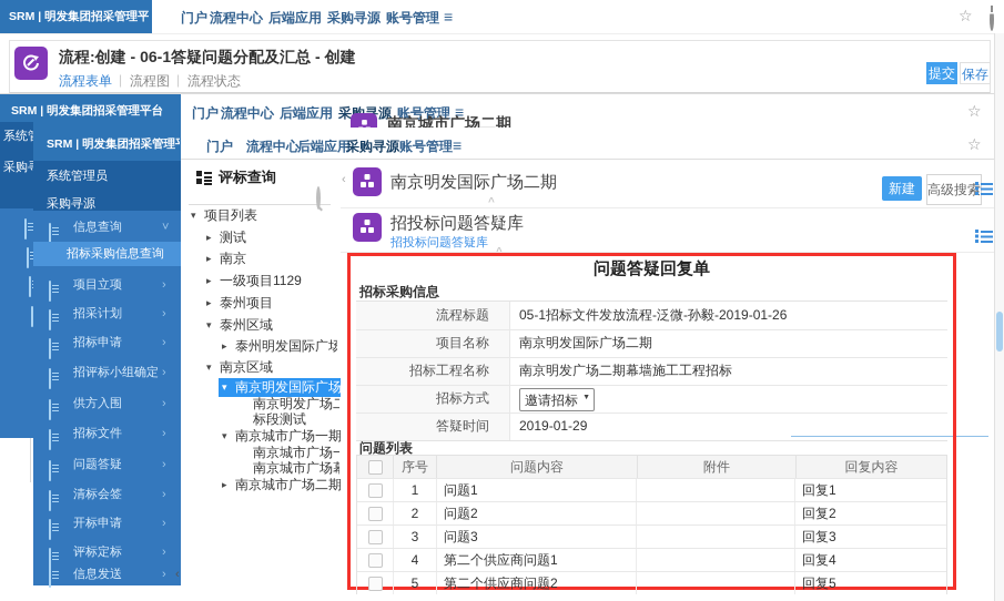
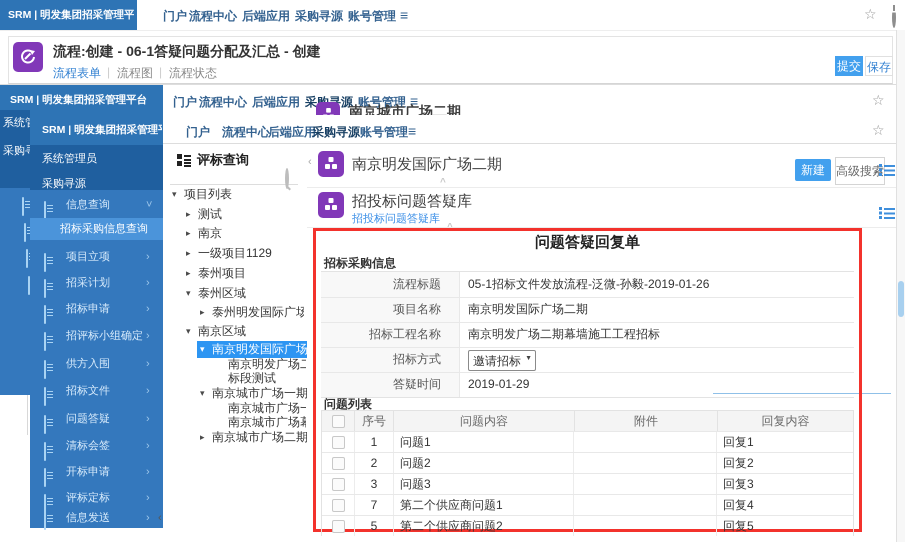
  SRM | 明发集团招采管理平台
  门户
  流程中心
  后端应用
  账号管理
  ≡
  ☆
  南京城市广场二期
  SRM | 明发集团招采管理
  门户
  流程中心
  后端应用
  采购寻源
  账号管理
  ≡
  ☆
  系统管理员
  采购寻源
  信息查询
  ˅
  招标采购信息查询
  项目立项
  ›
  招采计划
  ›
  招标申请
  ›
  招评标小组确定
  ›
  供方入围
  ›
  招标文件
  ›
  问题答疑
  ›
  清标会签
  ›
  开标申请
  ›
  评标定标
  ›
  信息发送
  ›
  ‹
  评标查询
  ▾
  项目列表
  ▸
  测试
  ▸
  南京
  ▸
  一级项目1129
  ▸
  泰州项目
  ▾
  泰州区域
  ▸
  泰州明发国际广场
  ▾
  南京区域
  ▾
  南京明发国际广场
  标段测试
  ▾
  南京城市广场一期
  ▸
  南京城市广场二期
  ‹
  南京明发国际广场二期
  ^
  新建
  高级搜索
  招投标问题答疑库
  招投标问题答疑库
  问题答疑回复单
  招标采购信息
  流程标题
  05-1招标文件发放流程-泛微-孙毅-2019-01-26
  项目名称
  南京明发国际广场二期
  招标工程名称
  南京明发广场二期幕墙施工工程招标
  招标方式
  邀请招标
  答疑时间
  2019-01-29
  问题列表
  序号
  问题内容
  附件
  回复内容
  1
  问题1
  回复1
  2
  问题2
  回复2
  3
  问题3
  回复3
- 4
+ 7
  第二个供应商问题1
  回复4
  5
  第二个供应商问题2
  回复5
  流程:创建 - 06-1答疑问题分配及汇总 - 创建
  流程表单
  |
  流程图
  |
  流程状态
  提交
  保存
  SRM | 明发集团招采管理平
  门户
  流程中心
  后端应用
  采购寻源
  账号管理
  ≡
  ☆
